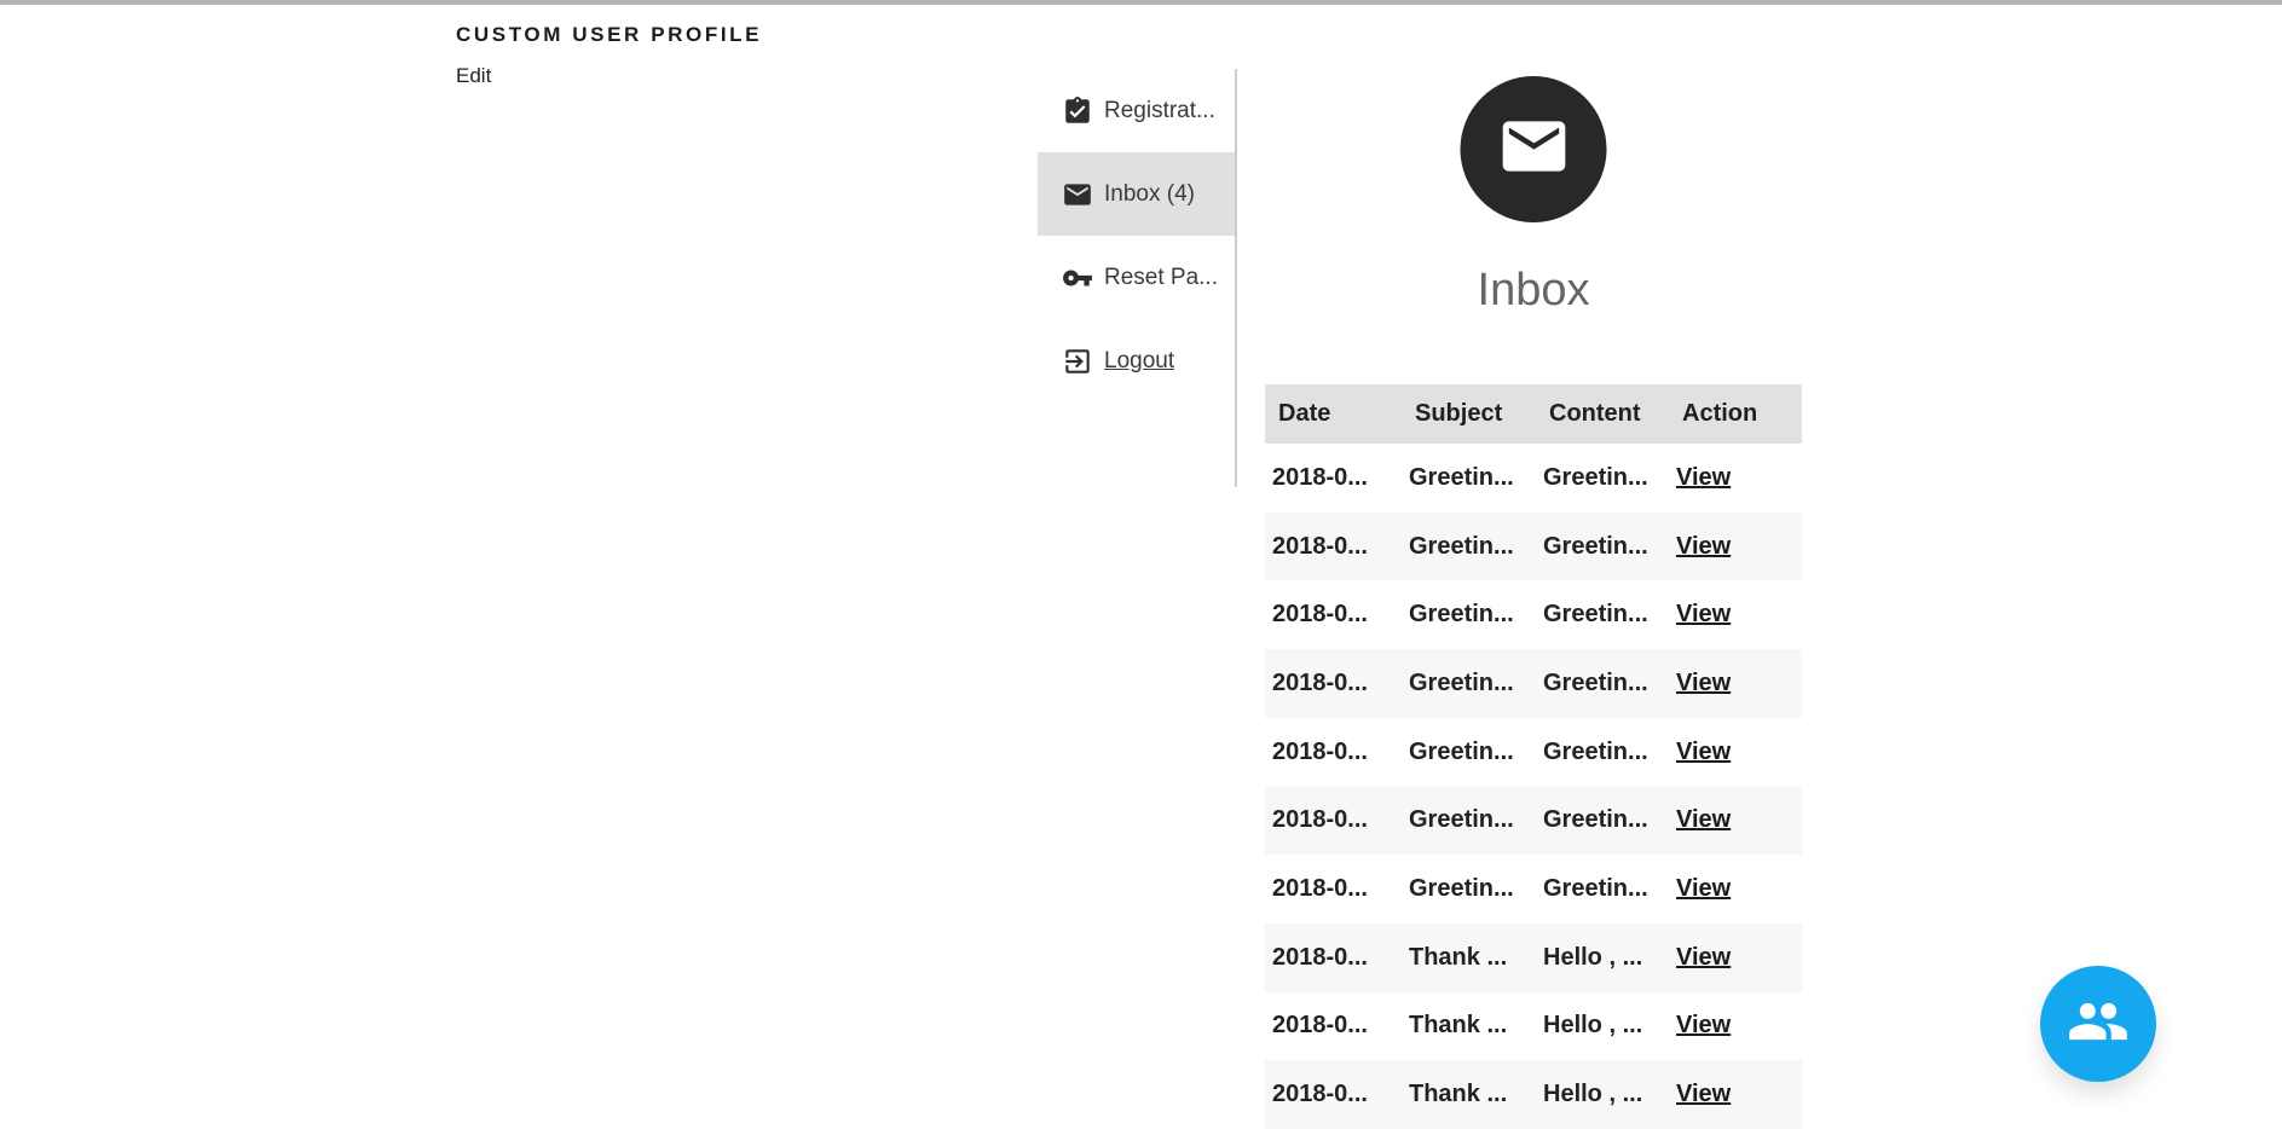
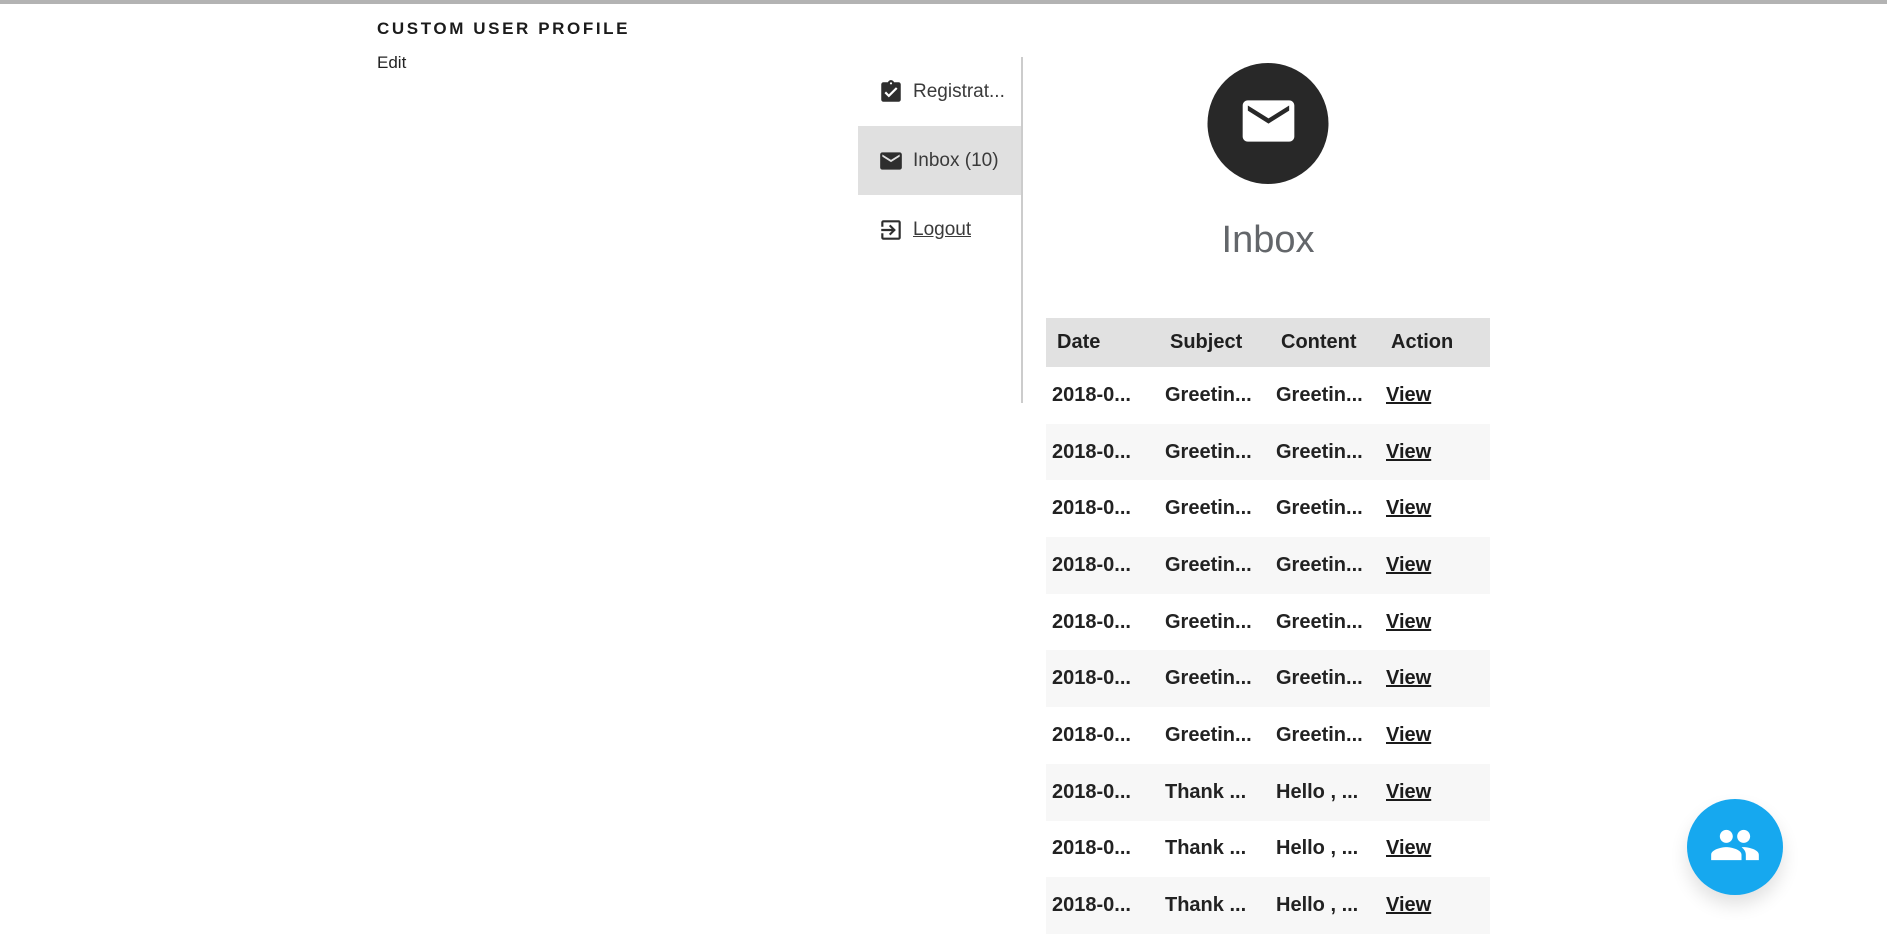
  CUSTOM USER PROFILE
  Edit
  Registrat...
- Inbox (4)
+ Inbox (10)
- Reset Pa...
  Logout
  Inbox
  Date	Subject	Content	Action
  2018-0...	Greetin...	Greetin...	View
  2018-0...	Greetin...	Greetin...	View
  2018-0...	Greetin...	Greetin...	View
  2018-0...	Greetin...	Greetin...	View
  2018-0...	Greetin...	Greetin...	View
  2018-0...	Greetin...	Greetin...	View
  2018-0...	Greetin...	Greetin...	View
  2018-0...	Thank ...	Hello , ...	View
  2018-0...	Thank ...	Hello , ...	View
  2018-0...	Thank ...	Hello , ...	View
